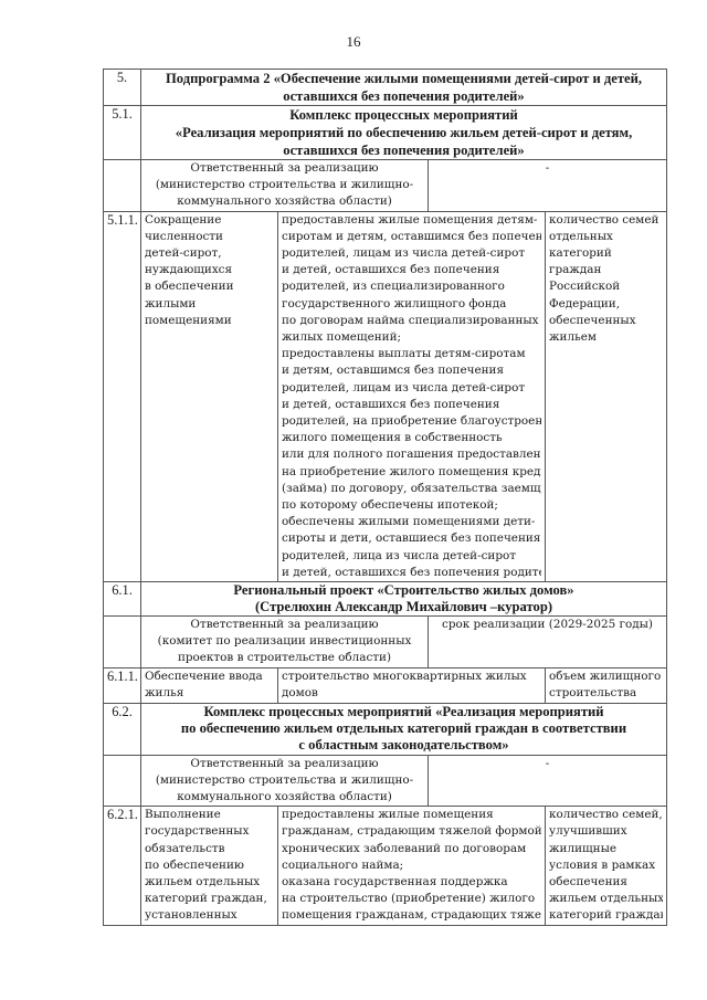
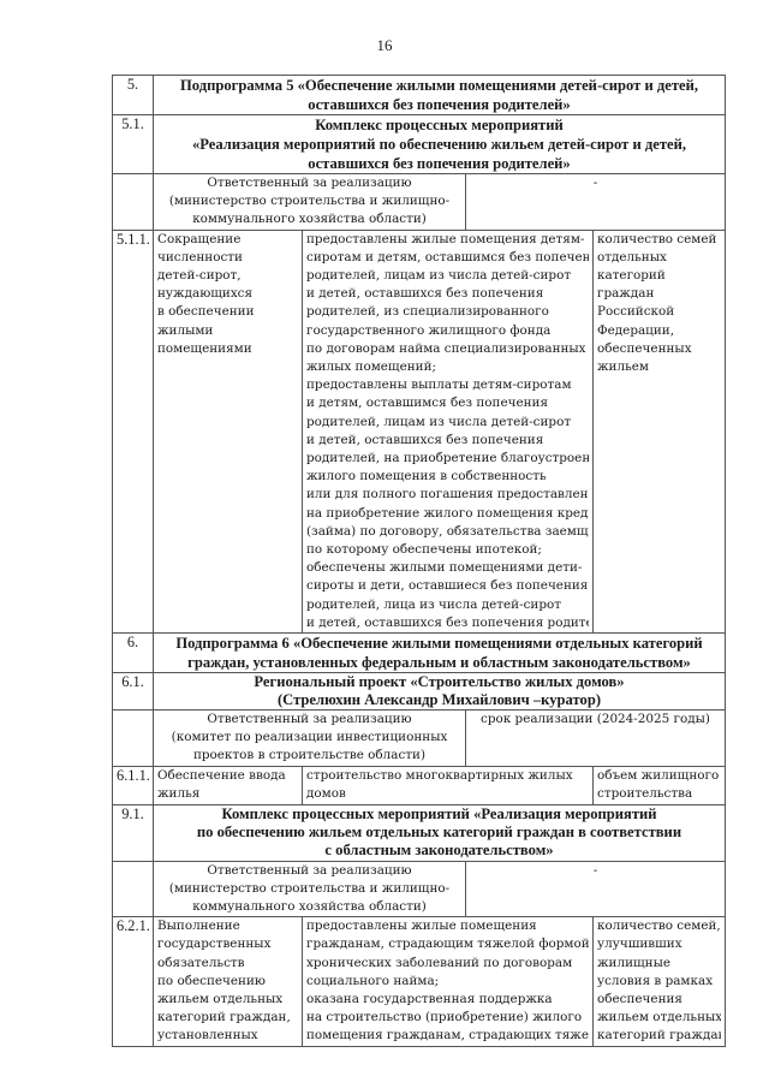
  16
- 5.	Подпрограмма 2 «Обеспечение жилыми помещениями детей-сирот и детей, оставшихся без попечения родителей»
+ 5.	Подпрограмма 5 «Обеспечение жилыми помещениями детей-сирот и детей, оставшихся без попечения родителей»
- 5.1.	Комплекс процессных мероприятий «Реализация мероприятий по обеспечению жильем детей-сирот и детям, оставшихся без попечения родителей»
+ 5.1.	Комплекс процессных мероприятий «Реализация мероприятий по обеспечению жильем детей-сирот и детей, оставшихся без попечения родителей»
  	Ответственный за реализацию (министерство строительства и жилищно- коммунального хозяйства области)	-
  5.1.1.	Сокращение численности детей-сирот, нуждающихся в обеспечении жилыми помещениями	предоставлены жилые помещения детям- сиротам и детям, оставшимся без попечен родителей, лицам из числа детей-сирот и детей, оставшихся без попечения родителей, из специализированного государственного жилищного фонда по договорам найма специализированных жилых помещений; предоставлены выплаты детям-сиротам и детям, оставшимся без попечения родителей, лицам из числа детей-сирот и детей, оставшихся без попечения родителей, на приобретение благоустроен жилого помещения в собственность или для полного погашения предоставлен на приобретение жилого помещения кред (займа) по договору, обязательства заемщ по которому обеспечены ипотекой; обеспечены жилыми помещениями дети- сироты и дети, оставшиеся без попечения родителей, лица из числа детей-сирот и детей, оставшихся без попечения родит	количество семей отдельных категорий граждан Российской Федерации, обеспеченных жильем
+ 6.	Подпрограмма 6 «Обеспечение жилыми помещениями отдельных категорий граждан, установленных федеральным и областным законодательством»
  6.1.	Региональный проект «Строительство жилых домов» (Стрелюхин Александр Михайлович –куратор)
- 	Ответственный за реализацию (комитет по реализации инвестиционных проектов в строительстве области)	срок реализации (2029-2025 годы)
+ 	Ответственный за реализацию (комитет по реализации инвестиционных проектов в строительстве области)	срок реализации (2024-2025 годы)
  6.1.1.	Обеспечение ввода жилья	строительство многоквартирных жилых домов	объем жилищного строительства
- 6.2.	Комплекс процессных мероприятий «Реализация мероприятий по обеспечению жильем отдельных категорий граждан в соответствии с областным законодательством»
+ 9.1.	Комплекс процессных мероприятий «Реализация мероприятий по обеспечению жильем отдельных категорий граждан в соответствии с областным законодательством»
  	Ответственный за реализацию (министерство строительства и жилищно- коммунального хозяйства области)	-
  6.2.1.	Выполнение государственных обязательств по обеспечению жильем отдельных категорий граждан, установленных	предоставлены жилые помещения гражданам, страдающим тяжелой формой хронических заболеваний по договорам социального найма; оказана государственная поддержка на строительство (приобретение) жилого помещения гражданам, страдающих тяже	количество семей, улучшивших жилищные условия в рамках обеспечения жильем отдельных категорий гражда
